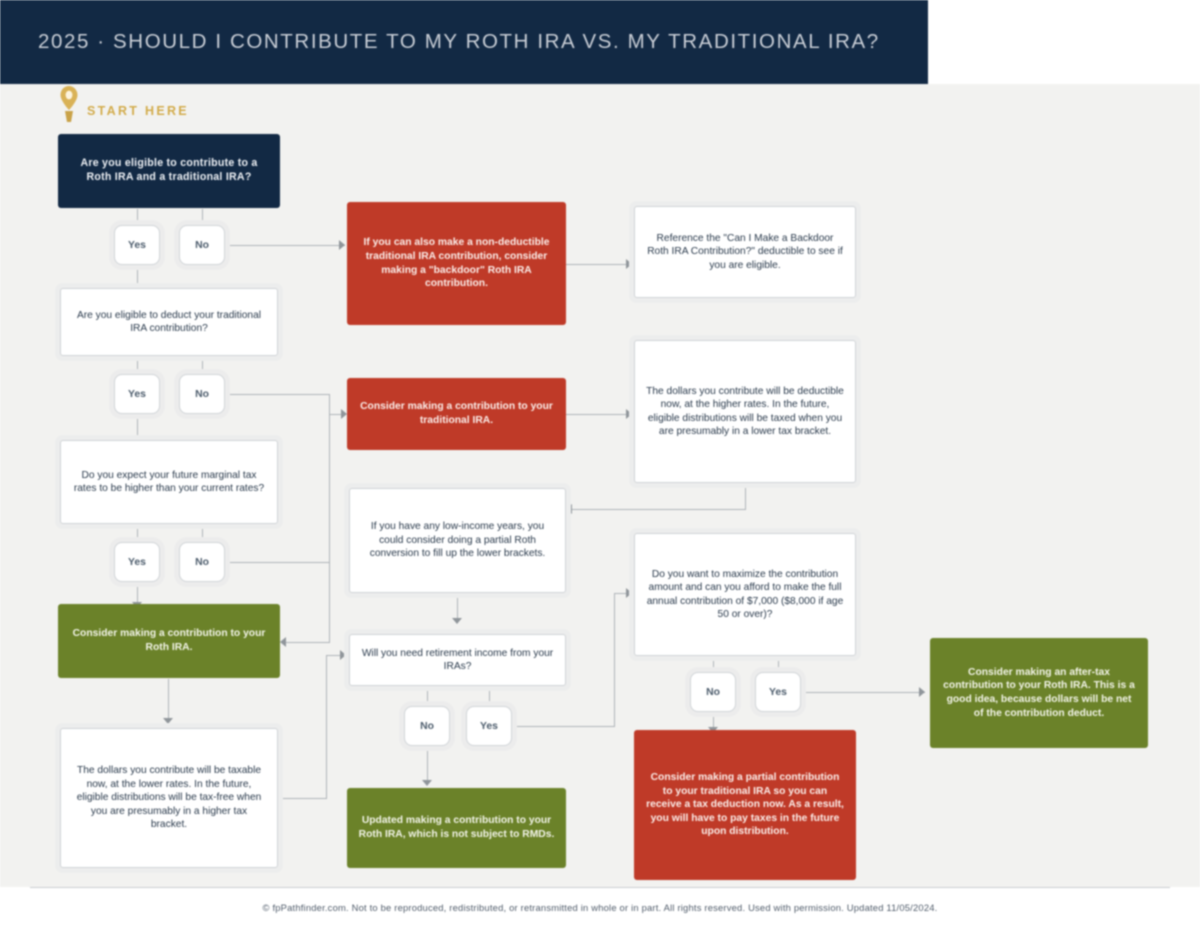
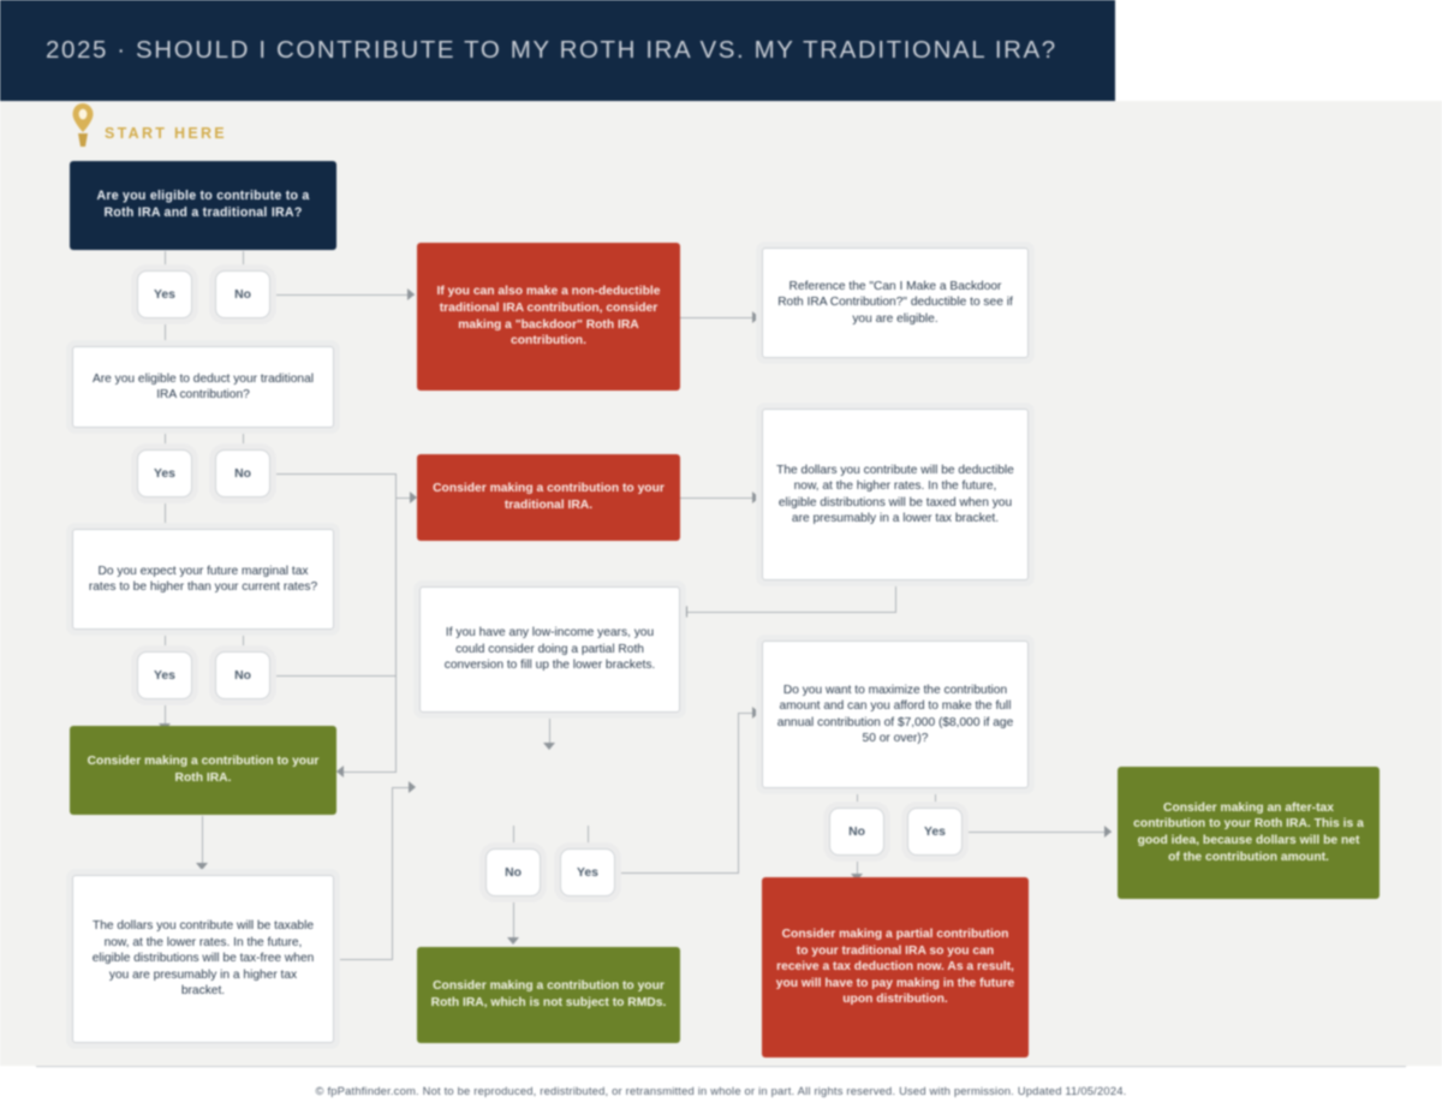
  2025 · SHOULD I CONTRIBUTE TO MY ROTH IRA VS. MY TRADITIONAL IRA?
  START HERE
  Are you eligible to contribute to a Roth IRA and a traditional IRA?
  Yes
  No
  Are you eligible to deduct your traditional IRA contribution?
  Yes
  No
  Do you expect your future marginal tax rates to be higher than your current rates?
  Yes
  No
  Consider making a contribution to your Roth IRA.
  The dollars you contribute will be taxable now, at the lower rates. In the future, eligible distributions will be tax-free when you are presumably in a higher tax bracket.
  If you can also make a non-deductible traditional IRA contribution, consider making a "backdoor" Roth IRA contribution.
  Reference the "Can I Make a Backdoor Roth IRA Contribution?" deductible to see if you are eligible.
  Consider making a contribution to your traditional IRA.
  The dollars you contribute will be deductible now, at the higher rates. In the future, eligible distributions will be taxed when you are presumably in a lower tax bracket.
  If you have any low-income years, you could consider doing a partial Roth conversion to fill up the lower brackets.
- Will you need retirement income from your IRAs?
  No
  Yes
- Updated making a contribution to your Roth IRA, which is not subject to RMDs.
+ Consider making a contribution to your Roth IRA, which is not subject to RMDs.
  Do you want to maximize the contribution amount and can you afford to make the full annual contribution of $7,000 ($8,000 if age 50 or over)?
  No
  Yes
- Consider making a partial contribution to your traditional IRA so you can receive a tax deduction now. As a result, you will have to pay taxes in the future upon distribution.
+ Consider making a partial contribution to your traditional IRA so you can receive a tax deduction now. As a result, you will have to pay making in the future upon distribution.
- Consider making an after-tax contribution to your Roth IRA. This is a good idea, because dollars will be net of the contribution deduct.
+ Consider making an after-tax contribution to your Roth IRA. This is a good idea, because dollars will be net of the contribution amount.
  © fpPathfinder.com. Not to be reproduced, redistributed, or retransmitted in whole or in part. All rights reserved. Used with permission. Updated 11/05/2024.
